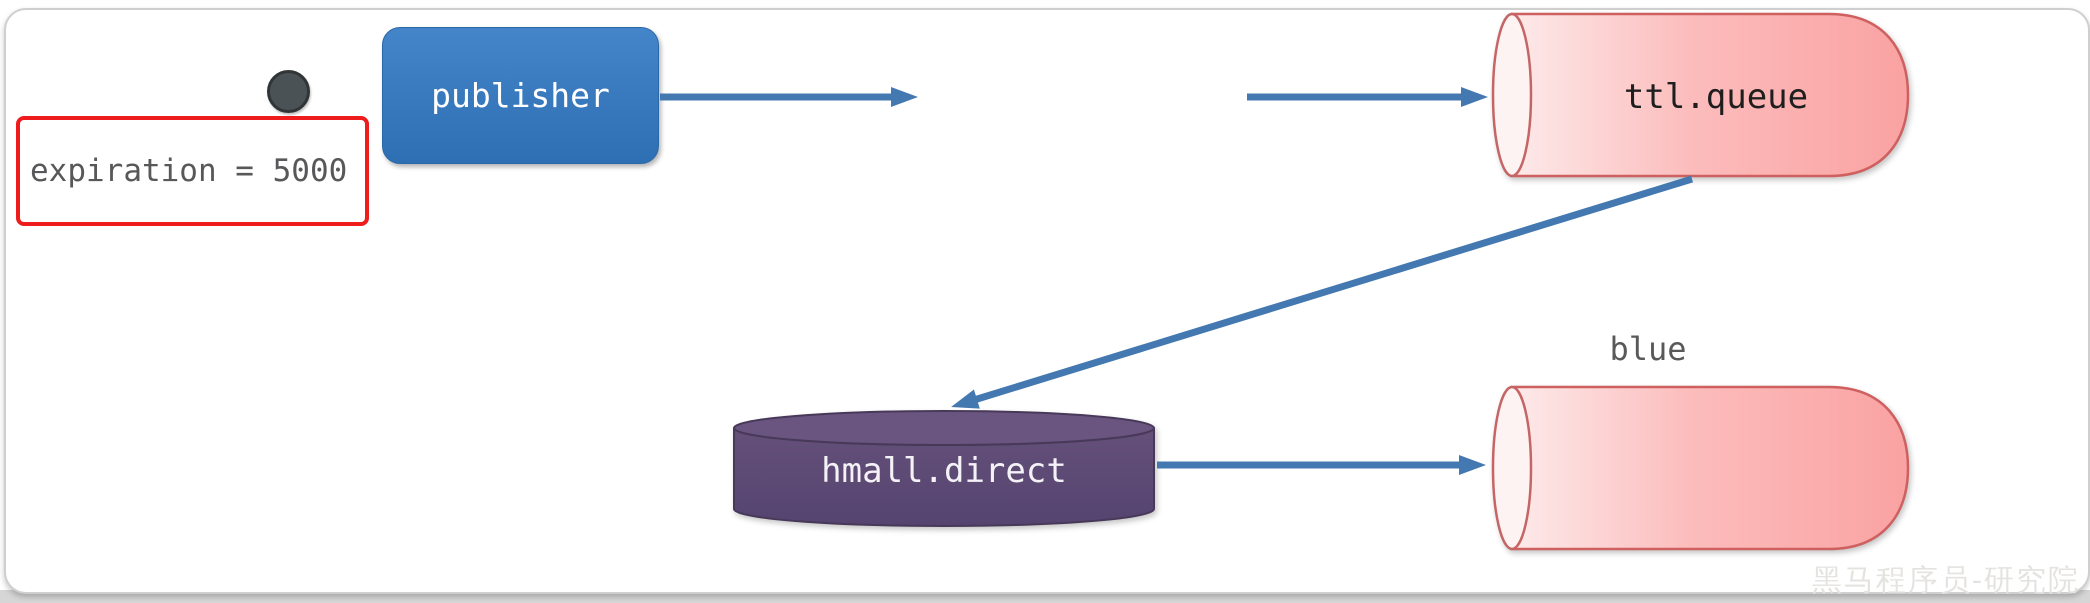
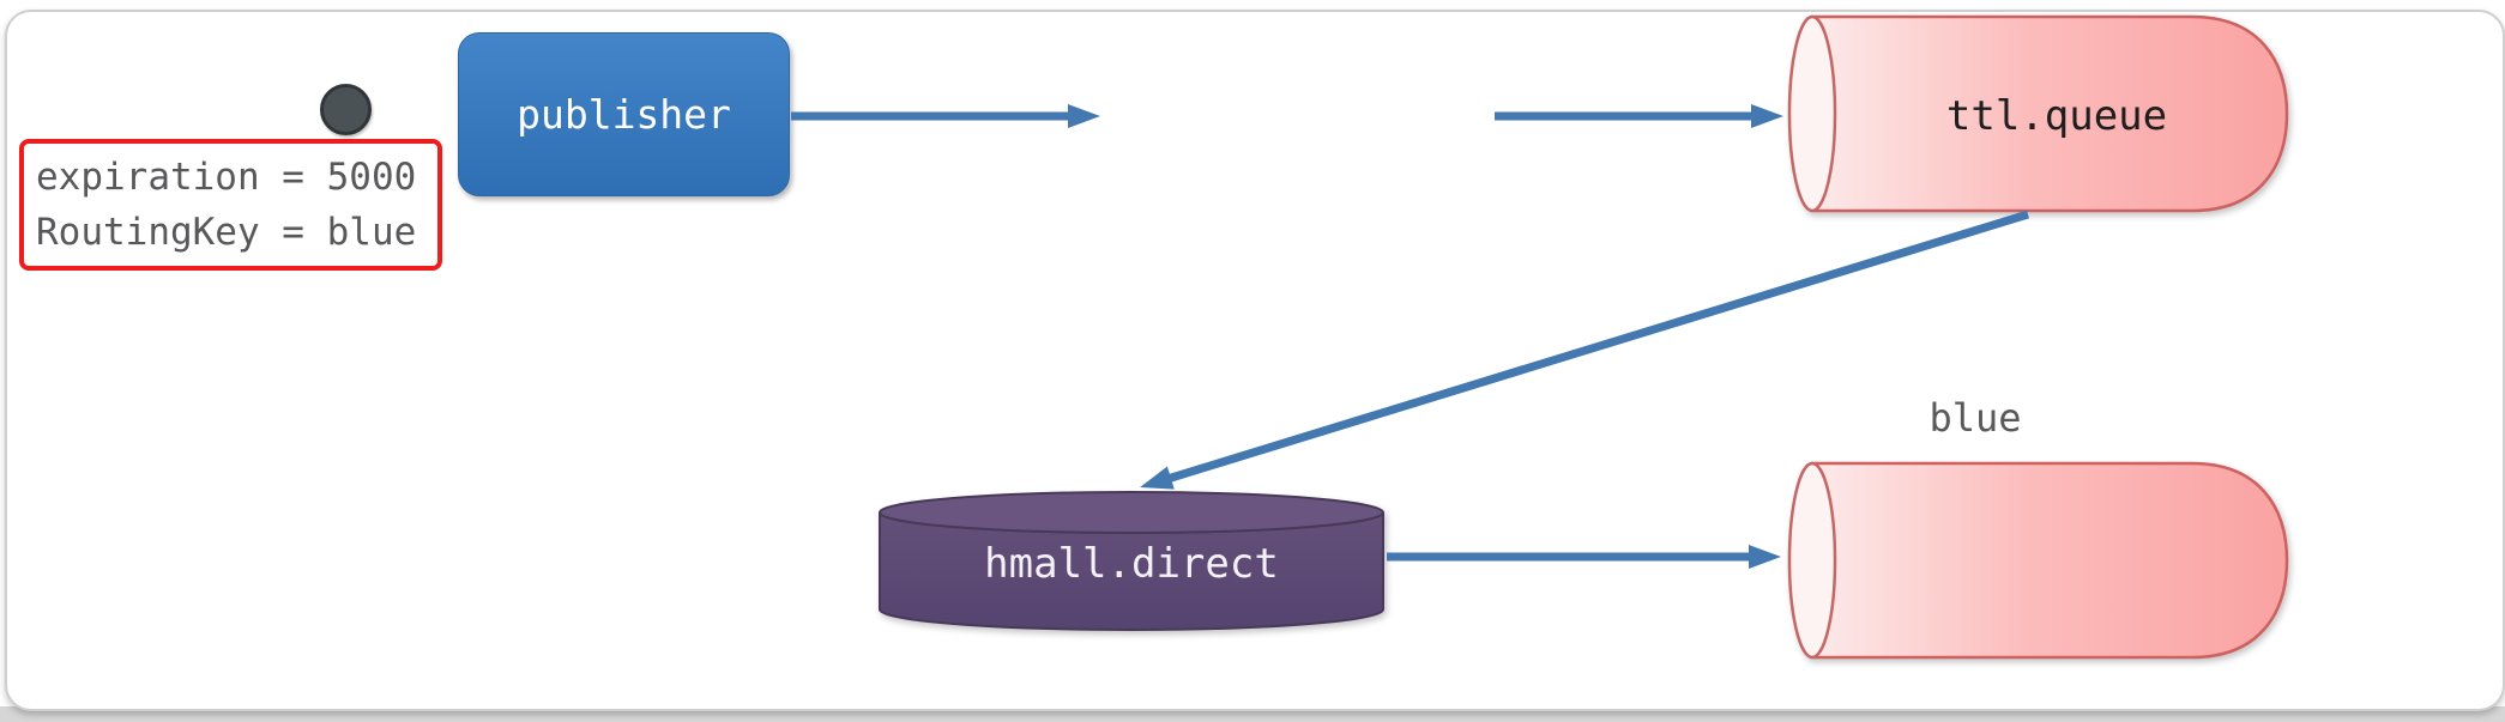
  expiration = 5000
+ RoutingKey = blue
  publisher
  ttl.queue
  hmall.direct
  blue
- 黑马程序员-研究院
